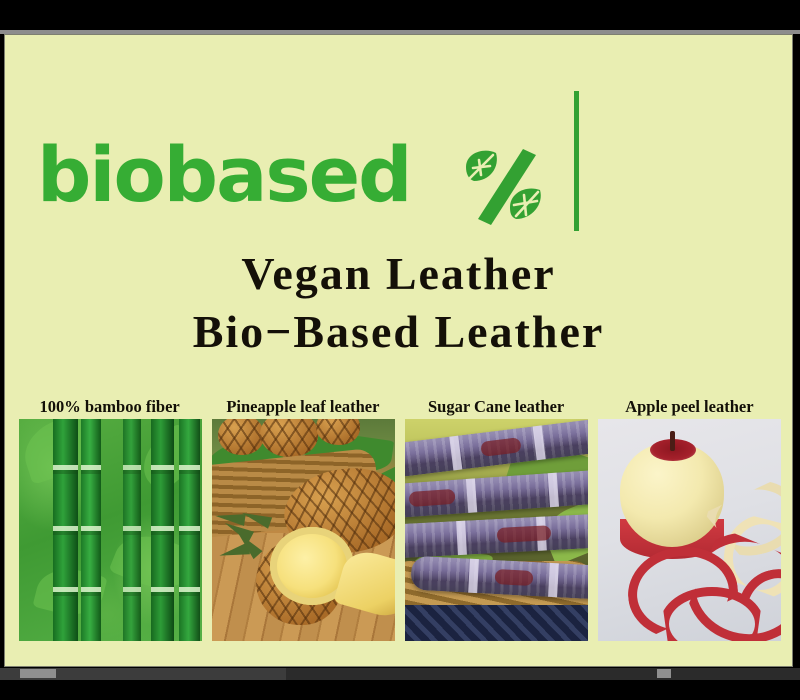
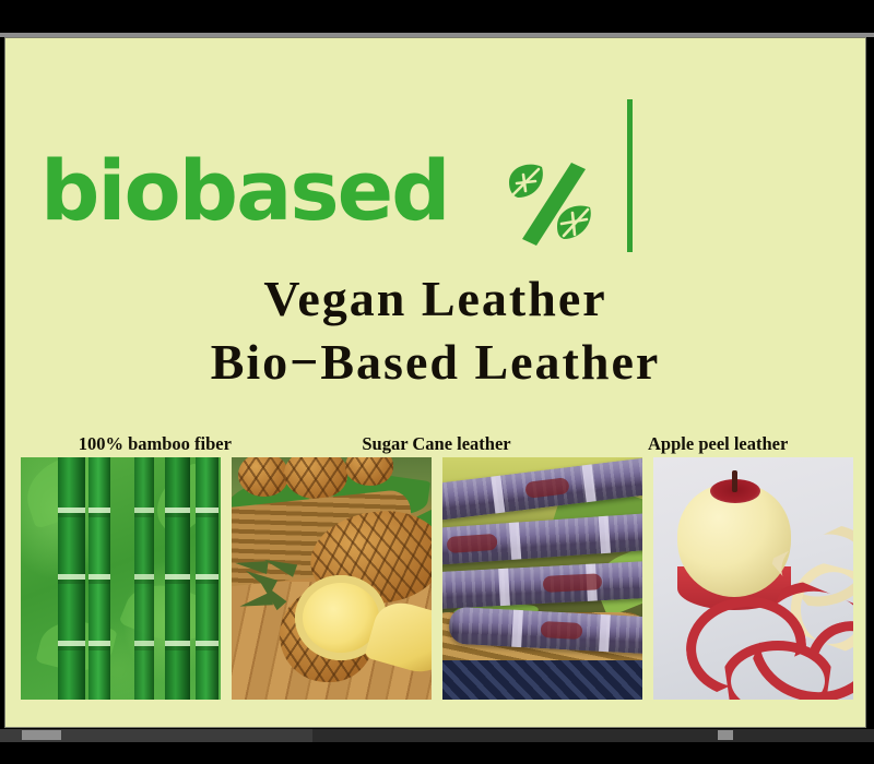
  biobased
  Vegan Leather
  Bio−Based Leather
  100% bamboo fiber
- Pineapple leaf leather
  Sugar Cane leather
  Apple peel leather
